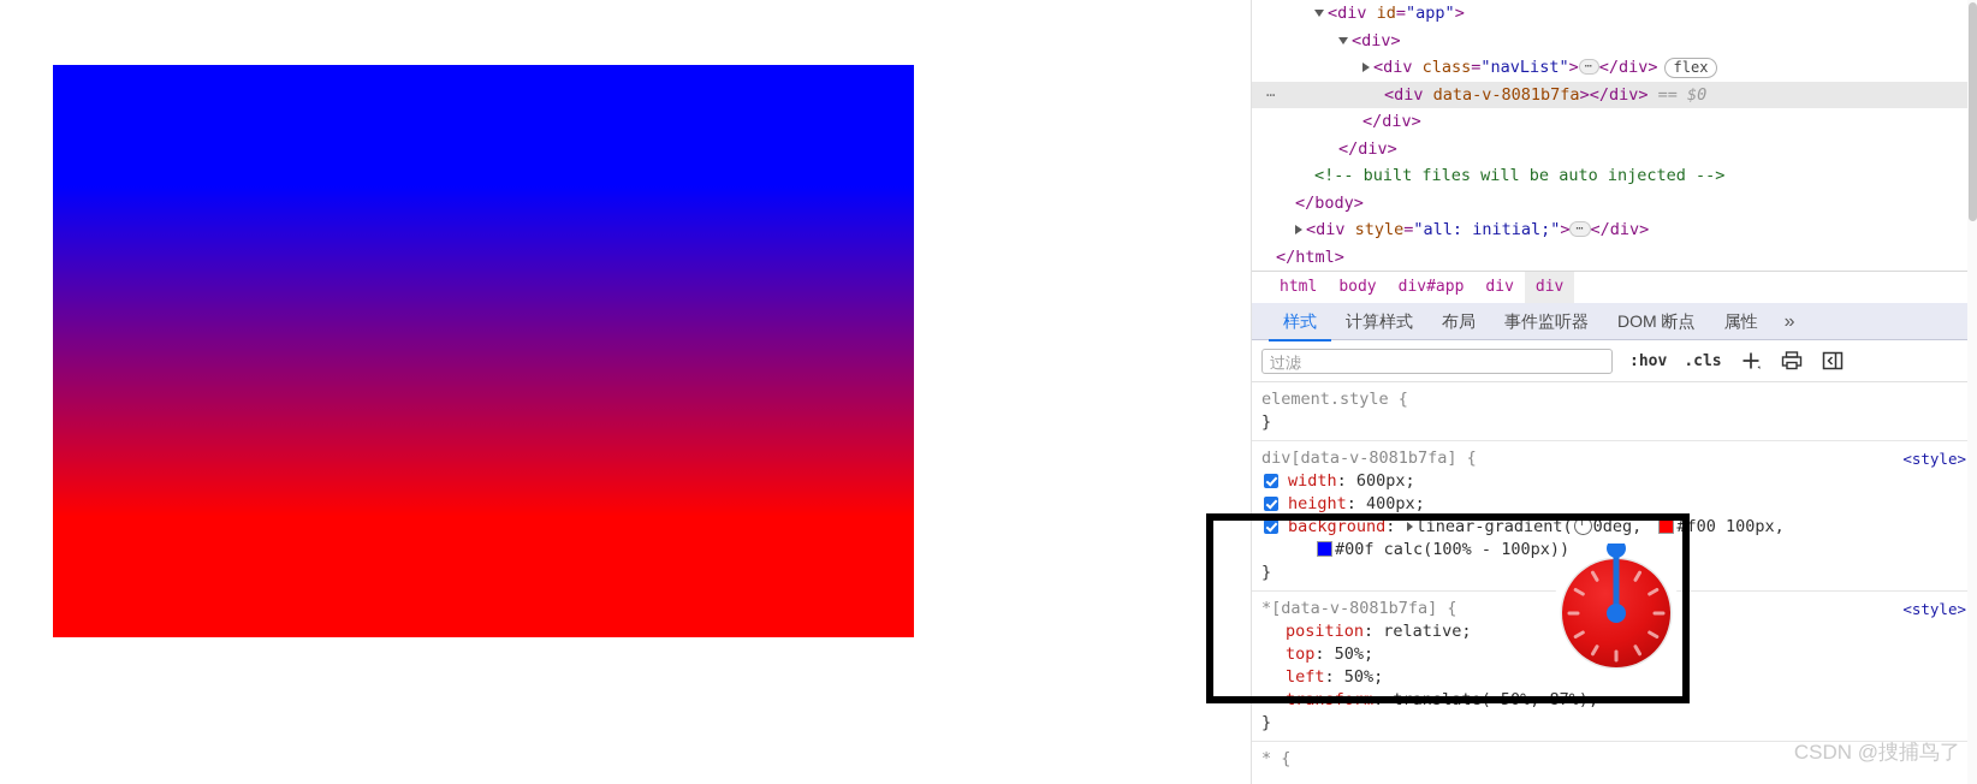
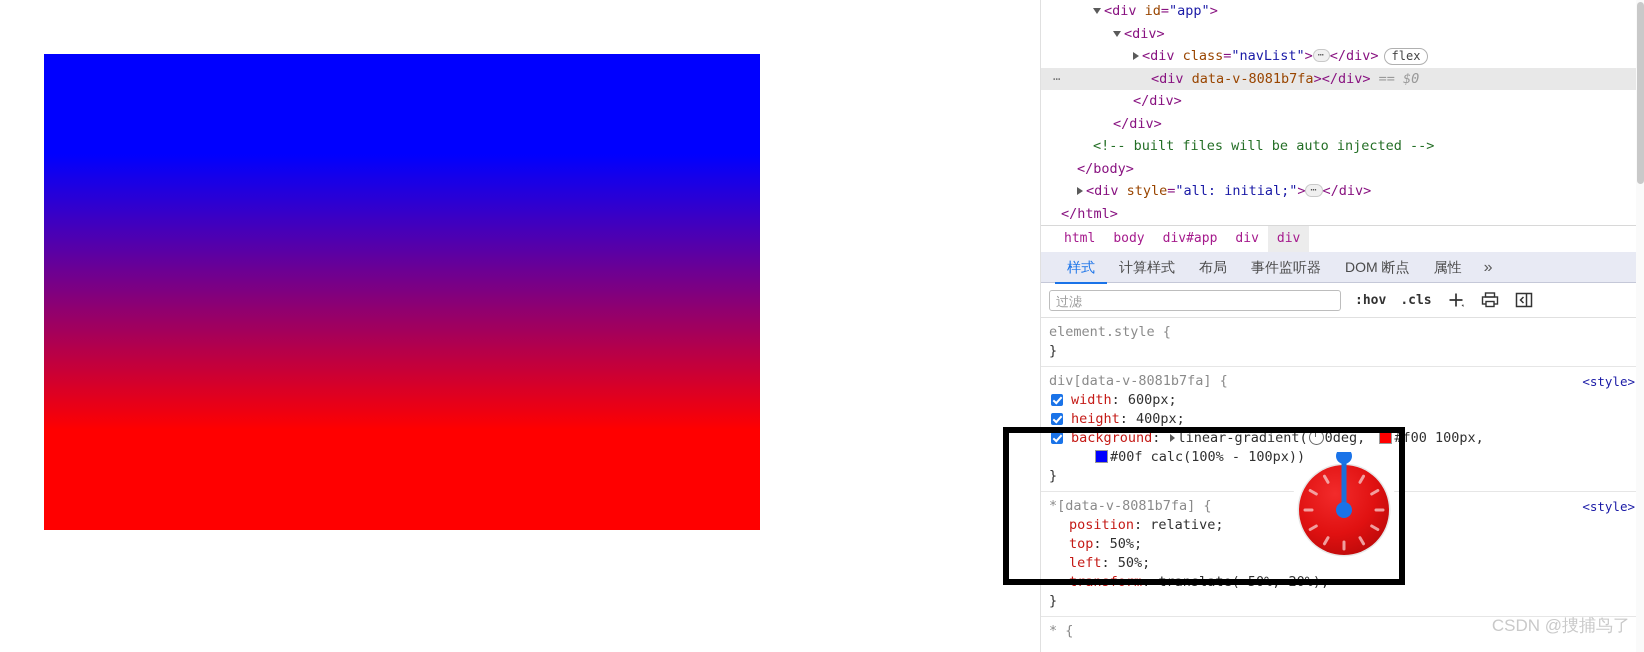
  <div id="app">
  <div>
  <div class="navList"> ⋯ </div> flex
  ⋯
  <div data-v-8081b7fa></div> == $0
  </div>
  </div>
  <!-- built files will be auto injected -->
  </body>
  <div style="all: initial;"> ⋯ </div>
  </html>
  html body div#app div div
  样式 计算样式 布局 事件监听器 DOM 断点 属性 »
  过滤
  :hov
  .cls
  element.style {
  }
  <style>
  div[data-v-8081b7fa] {
  width: 600px;
  height: 400px;
  background: linear-gradient( 0deg, #f00 100px,
  #00f calc(100% - 100px))
  }
  <style>
  *[data-v-8081b7fa] {
  position: relative;
  top: 50%;
  left: 50%;
- transform: translate(-50%, 87%);
+ transform: translate(-50%, 20%);
  }
  * {
  CSDN @捜捕鸟了
